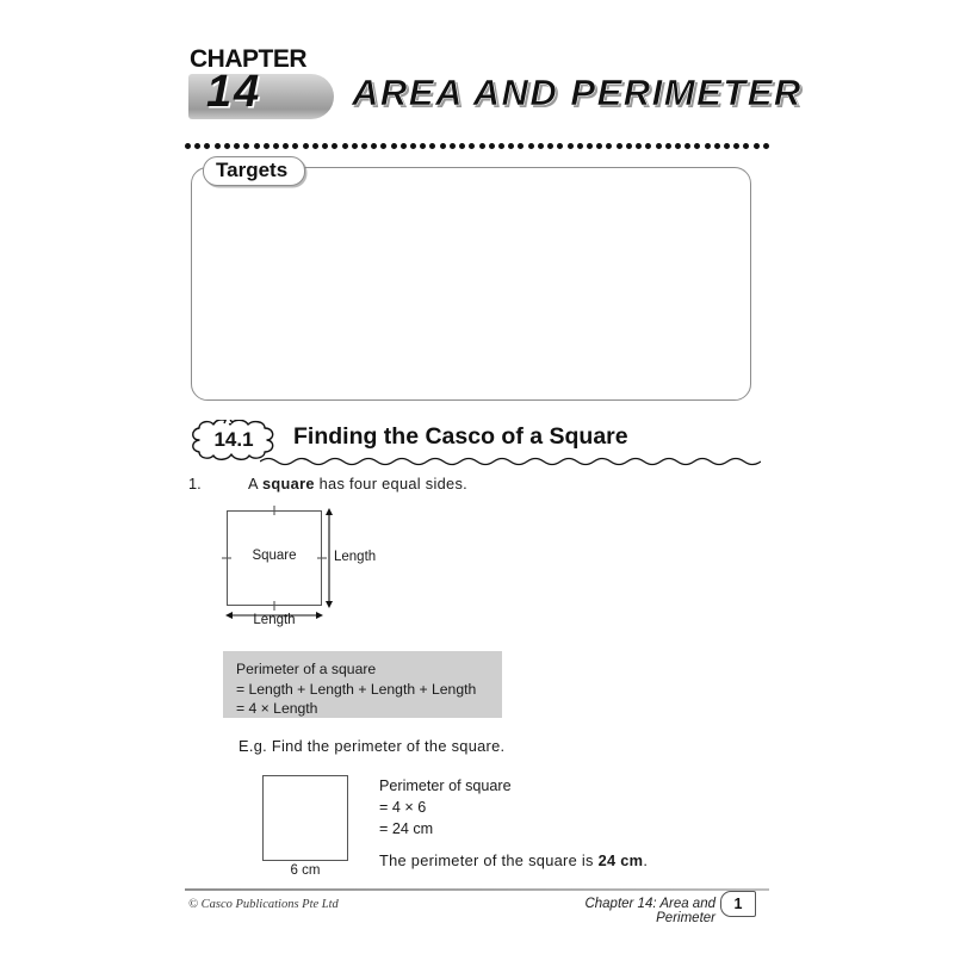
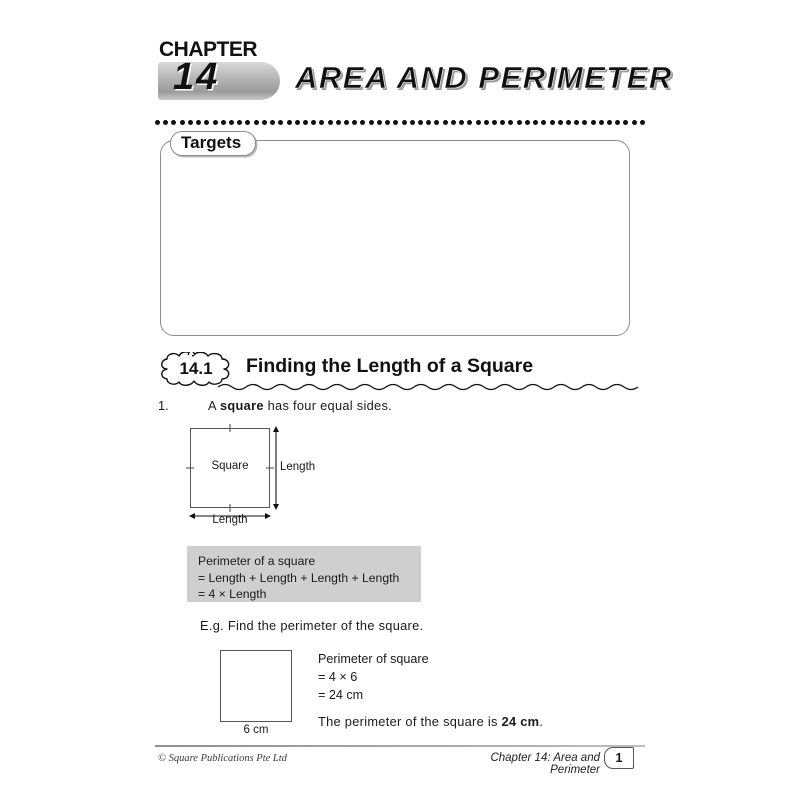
  CHAPTER
  14
  AREA AND PERIMETER
  Targets
  14.1
- Finding the Casco of a Square
+ Finding the Length of a Square
  1.
  A square has four equal sides.
  Square
  Length
  Length
  Perimeter of a square
  = Length + Length + Length + Length
  = 4 × Length
  E.g. Find the perimeter of the square.
  6 cm
  Perimeter of square
  = 4 × 6
  = 24 cm
  The perimeter of the square is 24 cm.
- © Casco Publications Pte Ltd
+ © Square Publications Pte Ltd
  Chapter 14: Area and Perimeter
  1
